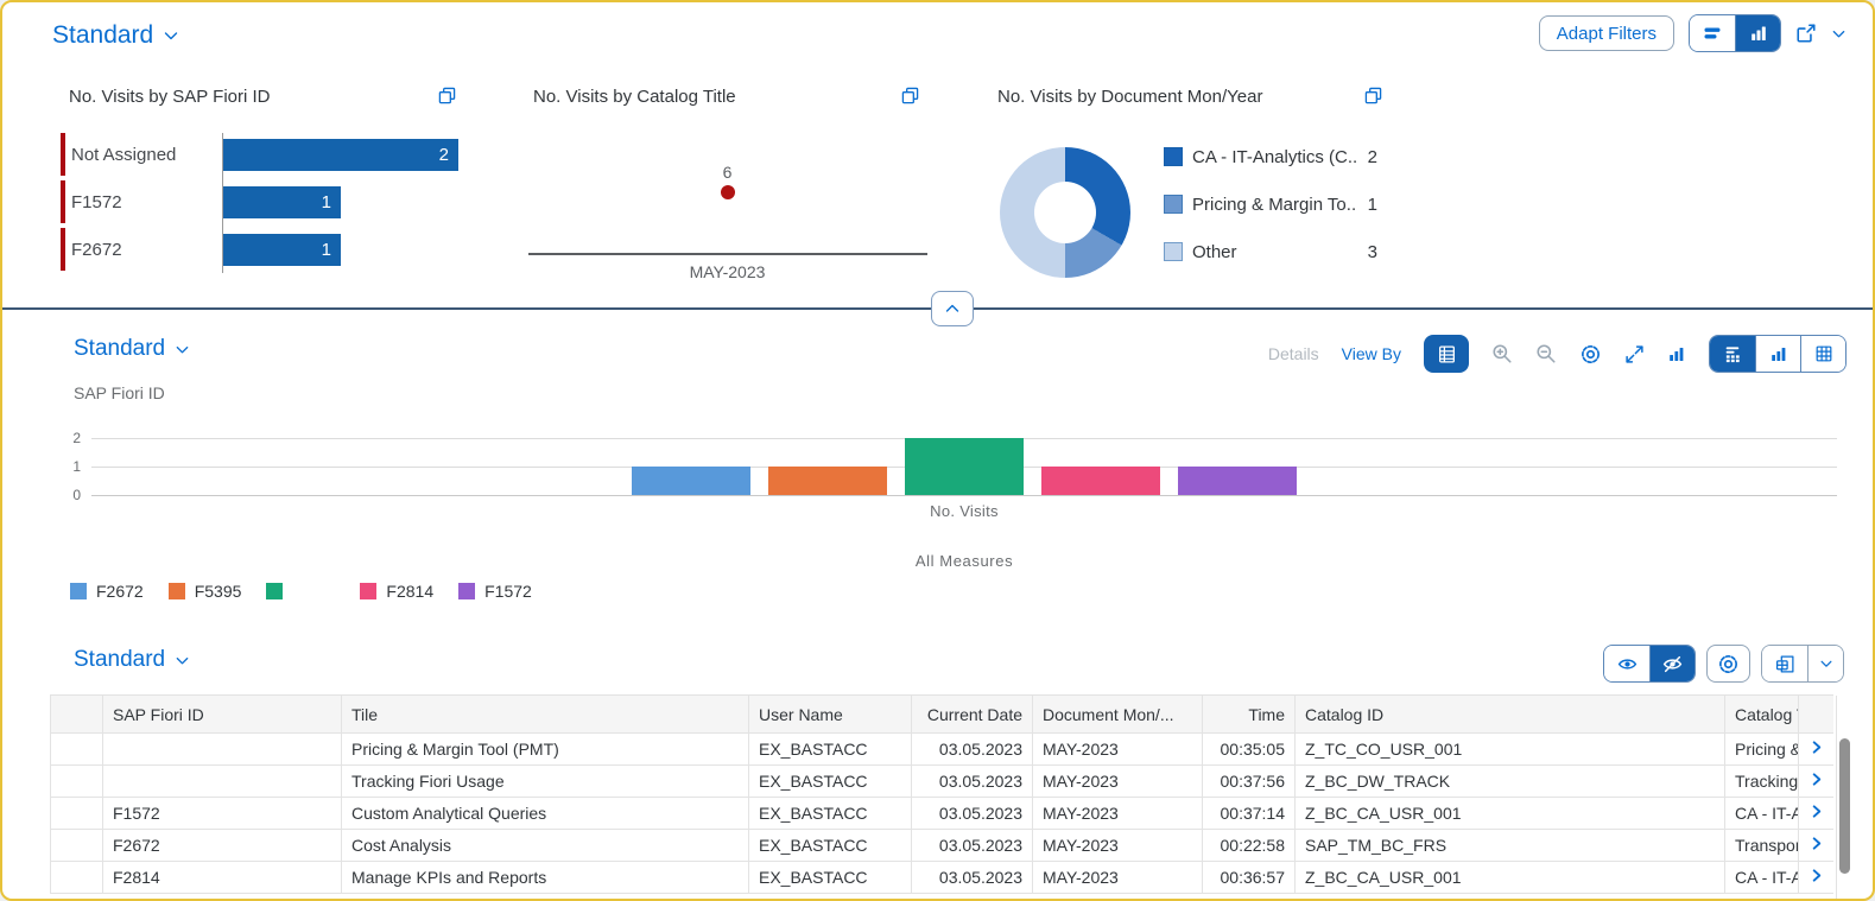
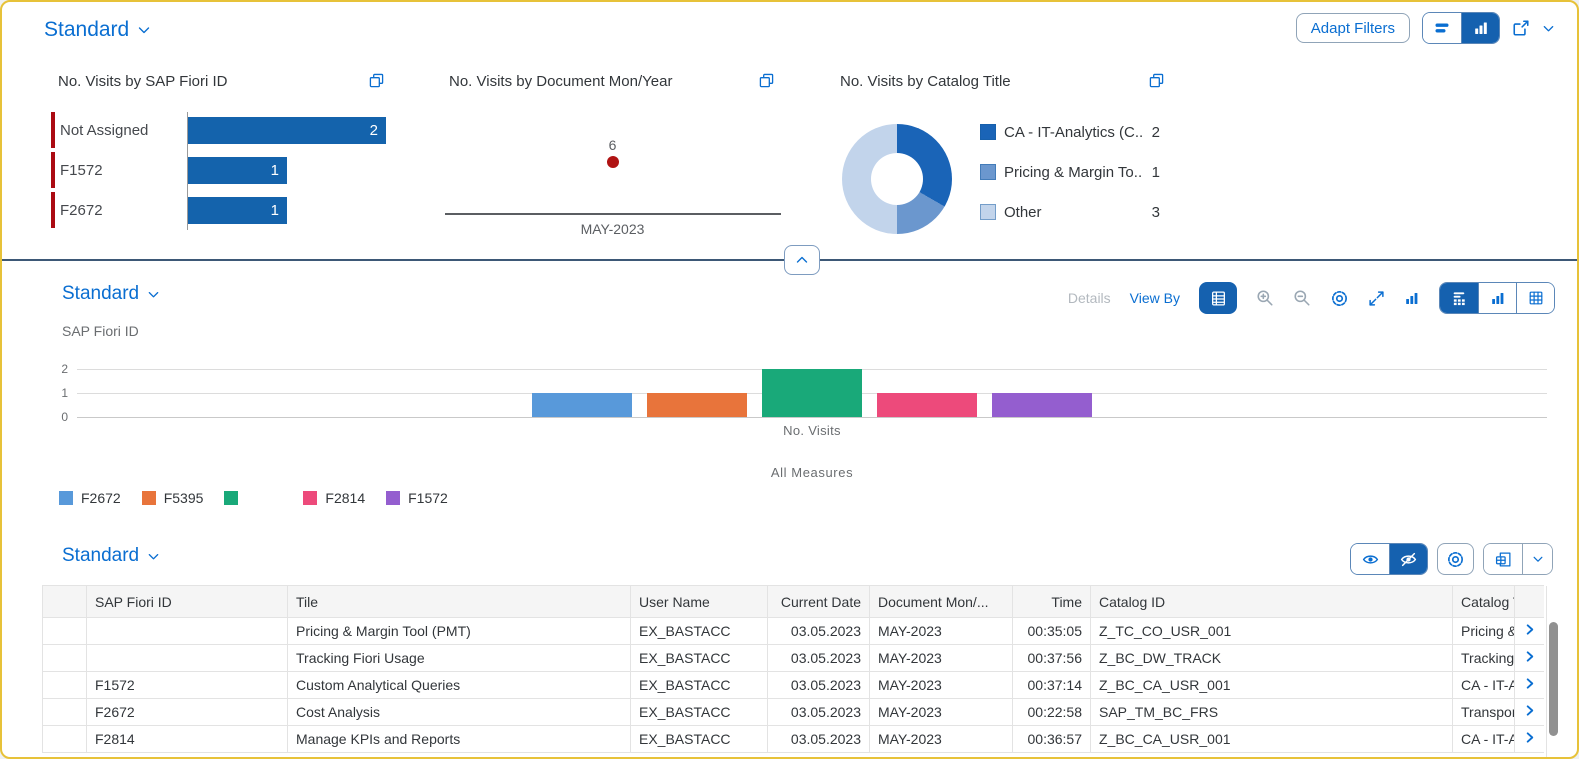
  Standard
  Adapt Filters
  No. Visits by SAP Fiori ID
  Not Assigned
  2
  F1572
  1
  F2672
  1
- No. Visits by Catalog Title
+ No. Visits by Document Mon/Year
  6
  MAY-2023
- No. Visits by Document Mon/Year
+ No. Visits by Catalog Title
  CA - IT-Analytics (C..
  2
  Pricing & Margin To..
  1
  Other
  3
  Standard
  Details
  View By
  SAP Fiori ID
  2
  1
  0
  No. Visits
  All Measures
  F2672
  F5395
  F2814
  F1572
  Standard
  	SAP Fiori ID	Tile	User Name	Current Date	Document Mon/...	Time	Catalog ID	Catalog
  		Pricing & Margin Tool (PMT)	EX_BASTACC	03.05.2023	MAY-2023	00:35:05	Z_TC_CO_USR_001	Pricing &
  		Tracking Fiori Usage	EX_BASTACC	03.05.2023	MAY-2023	00:37:56	Z_BC_DW_TRACK	Tracking
  	F1572	Custom Analytical Queries	EX_BASTACC	03.05.2023	MAY-2023	00:37:14	Z_BC_CA_USR_001	CA - IT-A
  	F2672	Cost Analysis	EX_BASTACC	03.05.2023	MAY-2023	00:22:58	SAP_TM_BC_FRS	Transpo
  	F2814	Manage KPIs and Reports	EX_BASTACC	03.05.2023	MAY-2023	00:36:57	Z_BC_CA_USR_001	CA - IT-A
